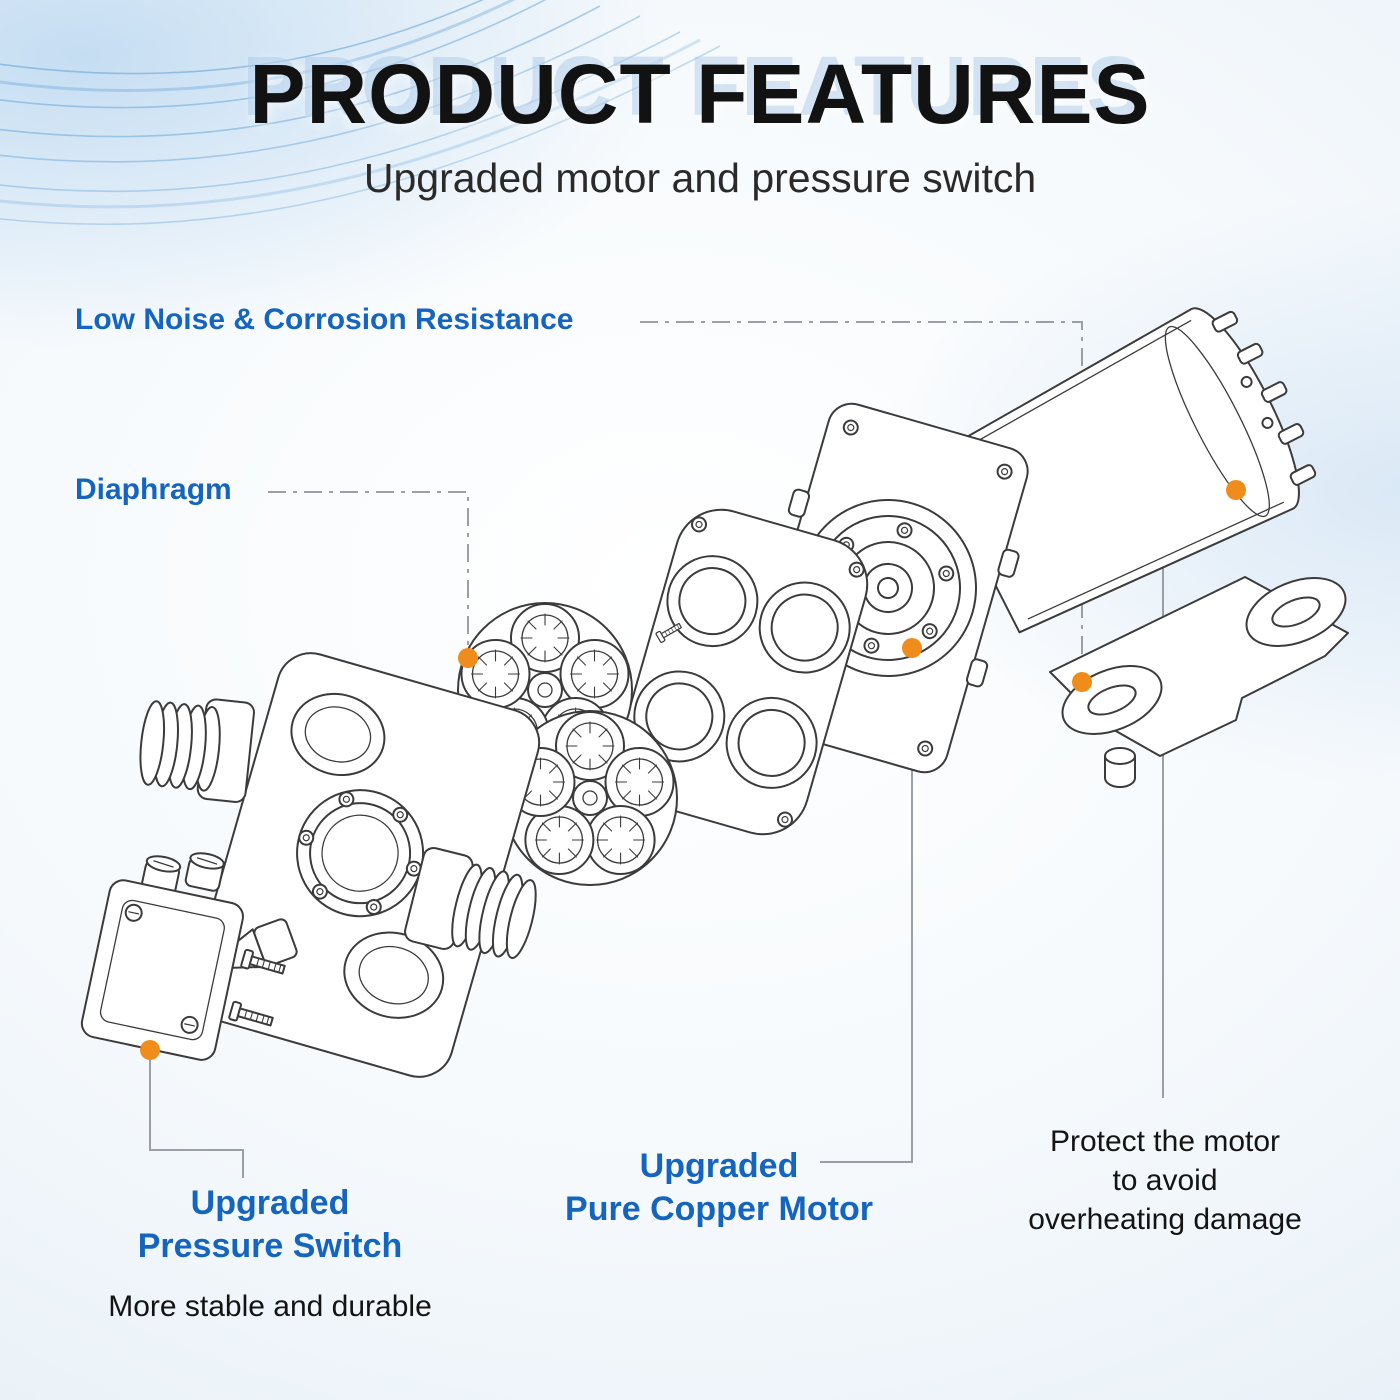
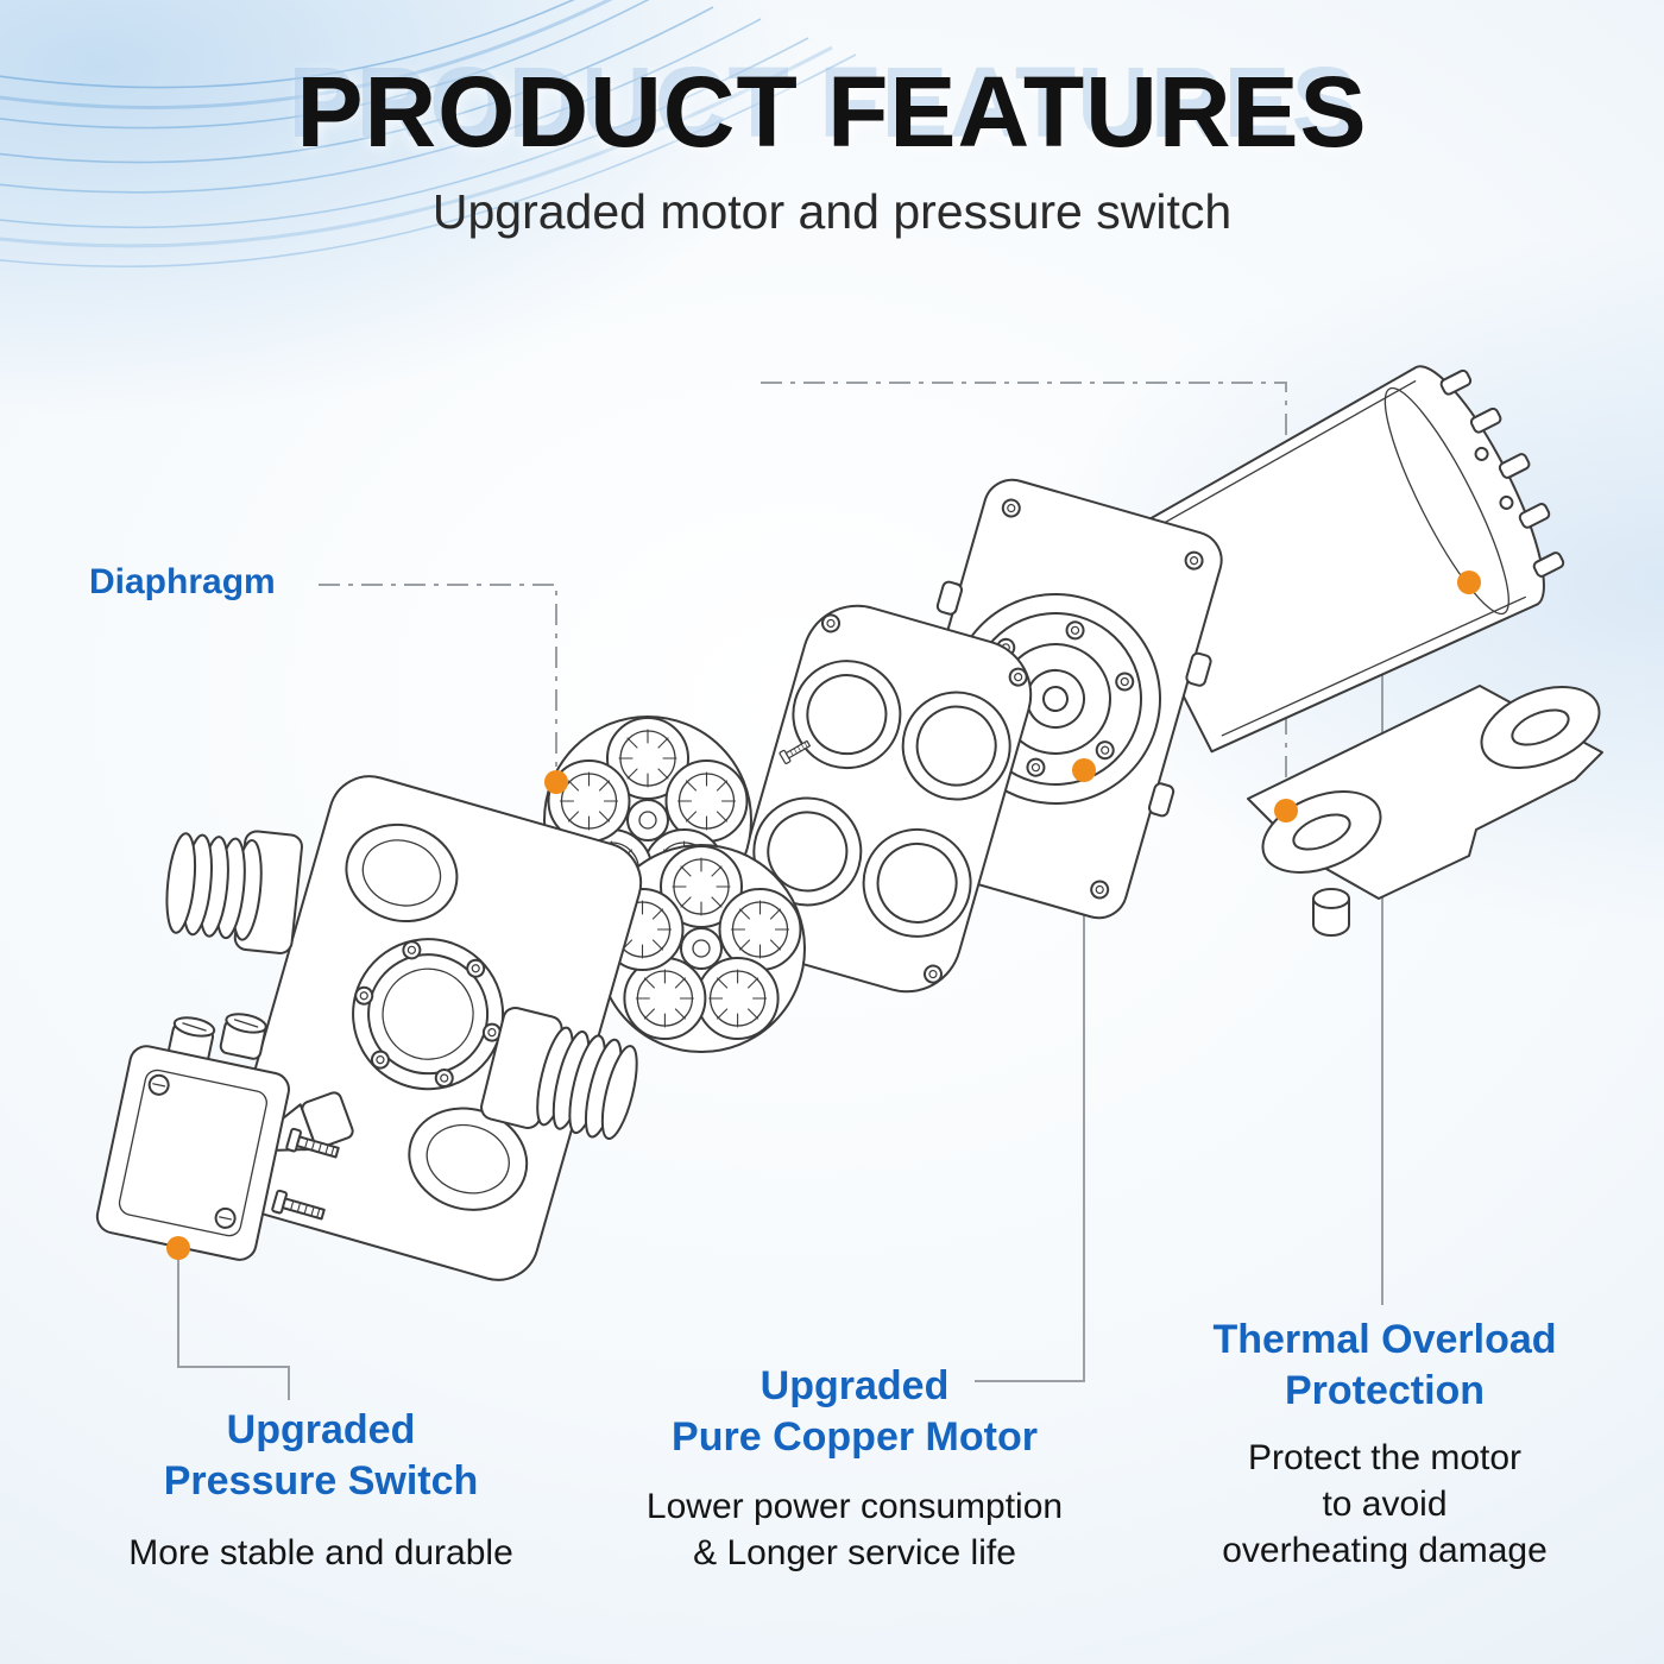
  PRODUCT FEATURES
  Upgraded motor and pressure switch
- Low Noise & Corrosion Resistance
  Diaphragm
  Upgraded
  Pressure Switch
  More stable and durable
  Upgraded
  Pure Copper Motor
+ Lower power consumption
+ & Longer service life
+ Thermal Overload
+ Protection
  Protect the motor
  to avoid
  overheating damage
